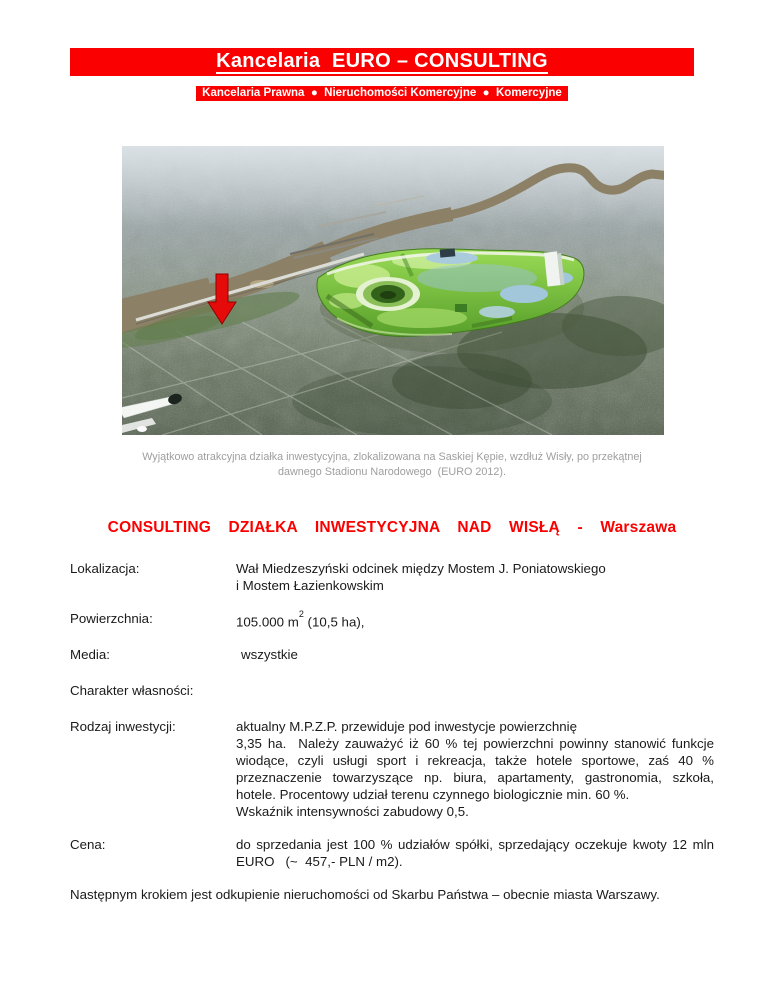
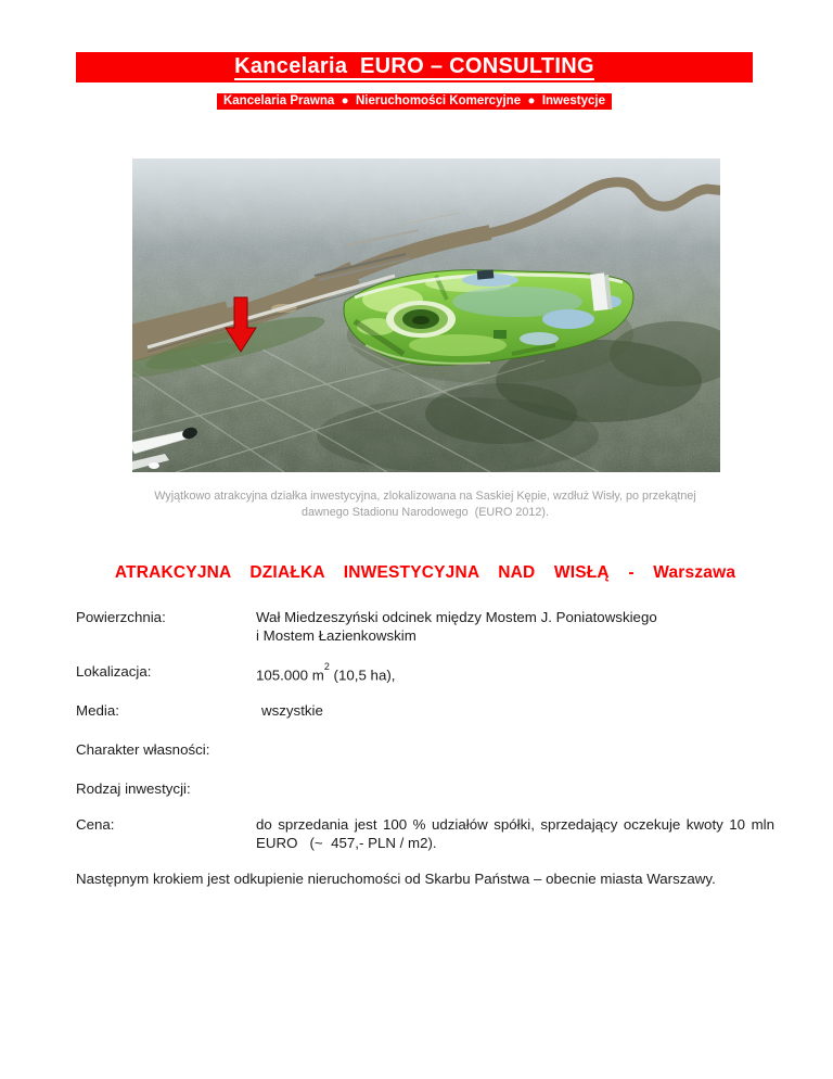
  Kancelaria EURO – CONSULTING
- Kancelaria Prawna ● Nieruchomości Komercyjne ● Komercyjne
+ Kancelaria Prawna ● Nieruchomości Komercyjne ● Inwestycje
  Wyjątkowo atrakcyjna działka inwestycyjna, zlokalizowana na Saskiej Kępie, wzdłuż Wisły, po przekątnej
  dawnego Stadionu Narodowego (EURO 2012).
- CONSULTING DZIAŁKA INWESTYCYJNA NAD WISŁĄ - Warszawa
+ ATRAKCYJNA DZIAŁKA INWESTYCYJNA NAD WISŁĄ - Warszawa
- Lokalizacja:
+ Powierzchnia:
  Wał Miedzeszyński odcinek między Mostem J. Poniatowskiego
  i Mostem Łazienkowskim
- Powierzchnia:
+ Lokalizacja:
  105.000 m2 (10,5 ha),
  Media:
  wszystkie
  Charakter własności:
  Rodzaj inwestycji:
- aktualny M.P.Z.P. przewiduje pod inwestycje powierzchnię
- 3,35 ha. Należy zauważyć iż 60 % tej powierzchni powinny stanowić funkcje wiodące, czyli usługi sport i rekreacja, także hotele sportowe, zaś 40 % przeznaczenie towarzyszące np. biura, apartamenty, gastronomia, szkoła, hotele. Procentowy udział terenu czynnego biologicznie min. 60 %.
- Wskaźnik intensywności zabudowy 0,5.
  Cena:
- do sprzedania jest 100 % udziałów spółki, sprzedający oczekuje kwoty 12 mln EURO (~ 457,- PLN / m2).
+ do sprzedania jest 100 % udziałów spółki, sprzedający oczekuje kwoty 10 mln EURO (~ 457,- PLN / m2).
  Następnym krokiem jest odkupienie nieruchomości od Skarbu Państwa – obecnie miasta Warszawy.
